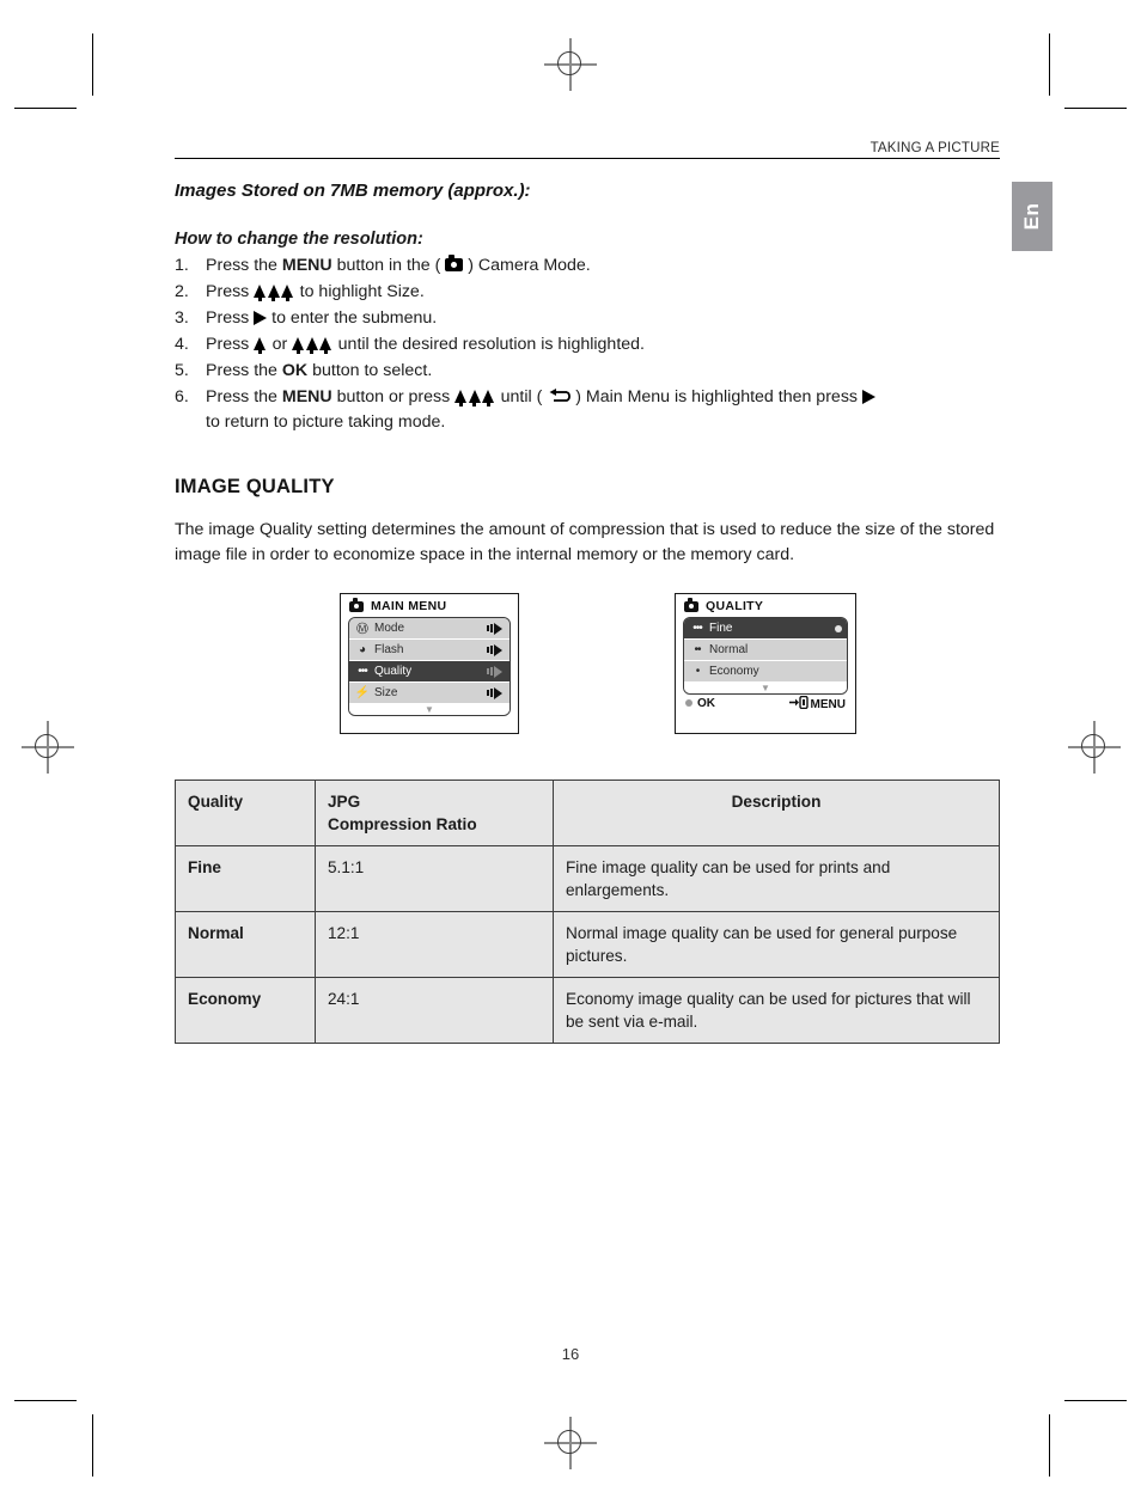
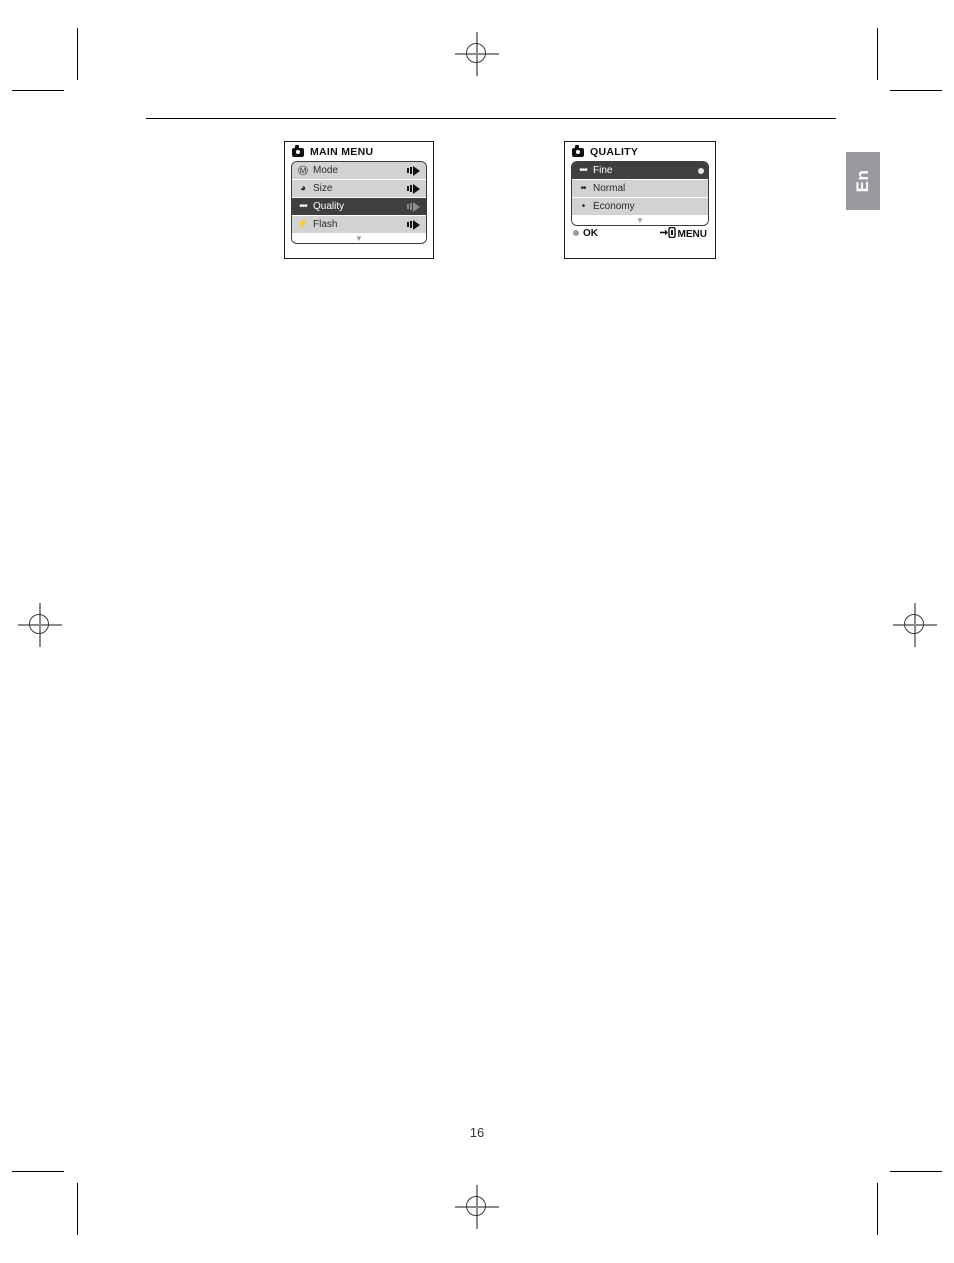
- TAKING A PICTURE
- Images Stored on 7MB memory (approx.):
- How to change the resolution:
- 1.
- Press the MENU button in the ( ) Camera Mode.
- 2.
- Press to highlight Size.
- 3.
- Press to enter the submenu.
- 4.
- Press or until the desired resolution is highlighted.
- 5.
- Press the OK button to select.
- 6.
- Press the MENU button or press until ( ) Main Menu is highlighted then press
- to return to picture taking mode.
- IMAGE QUALITY
- The image Quality setting determines the amount of compression that is used to reduce the size of the stored image file in order to economize space in the internal memory or the memory card.
  MAIN MENU
  Ⓜ
  Mode
  ◕
- Flash
+ Size
  •••
  Quality
  ⚡
- Size
+ Flash
  ▼
  QUALITY
  •••
  Fine
  ••
  Normal
  •
  Economy
  ▼
  OK
  MENU
- Quality	JPG Compression Ratio	Description
- Fine	5.1:1	Fine image quality can be used for prints and enlargements.
- Normal	12:1	Normal image quality can be used for general purpose pictures.
- Economy	24:1	Economy image quality can be used for pictures that will be sent via e-mail.
  16
